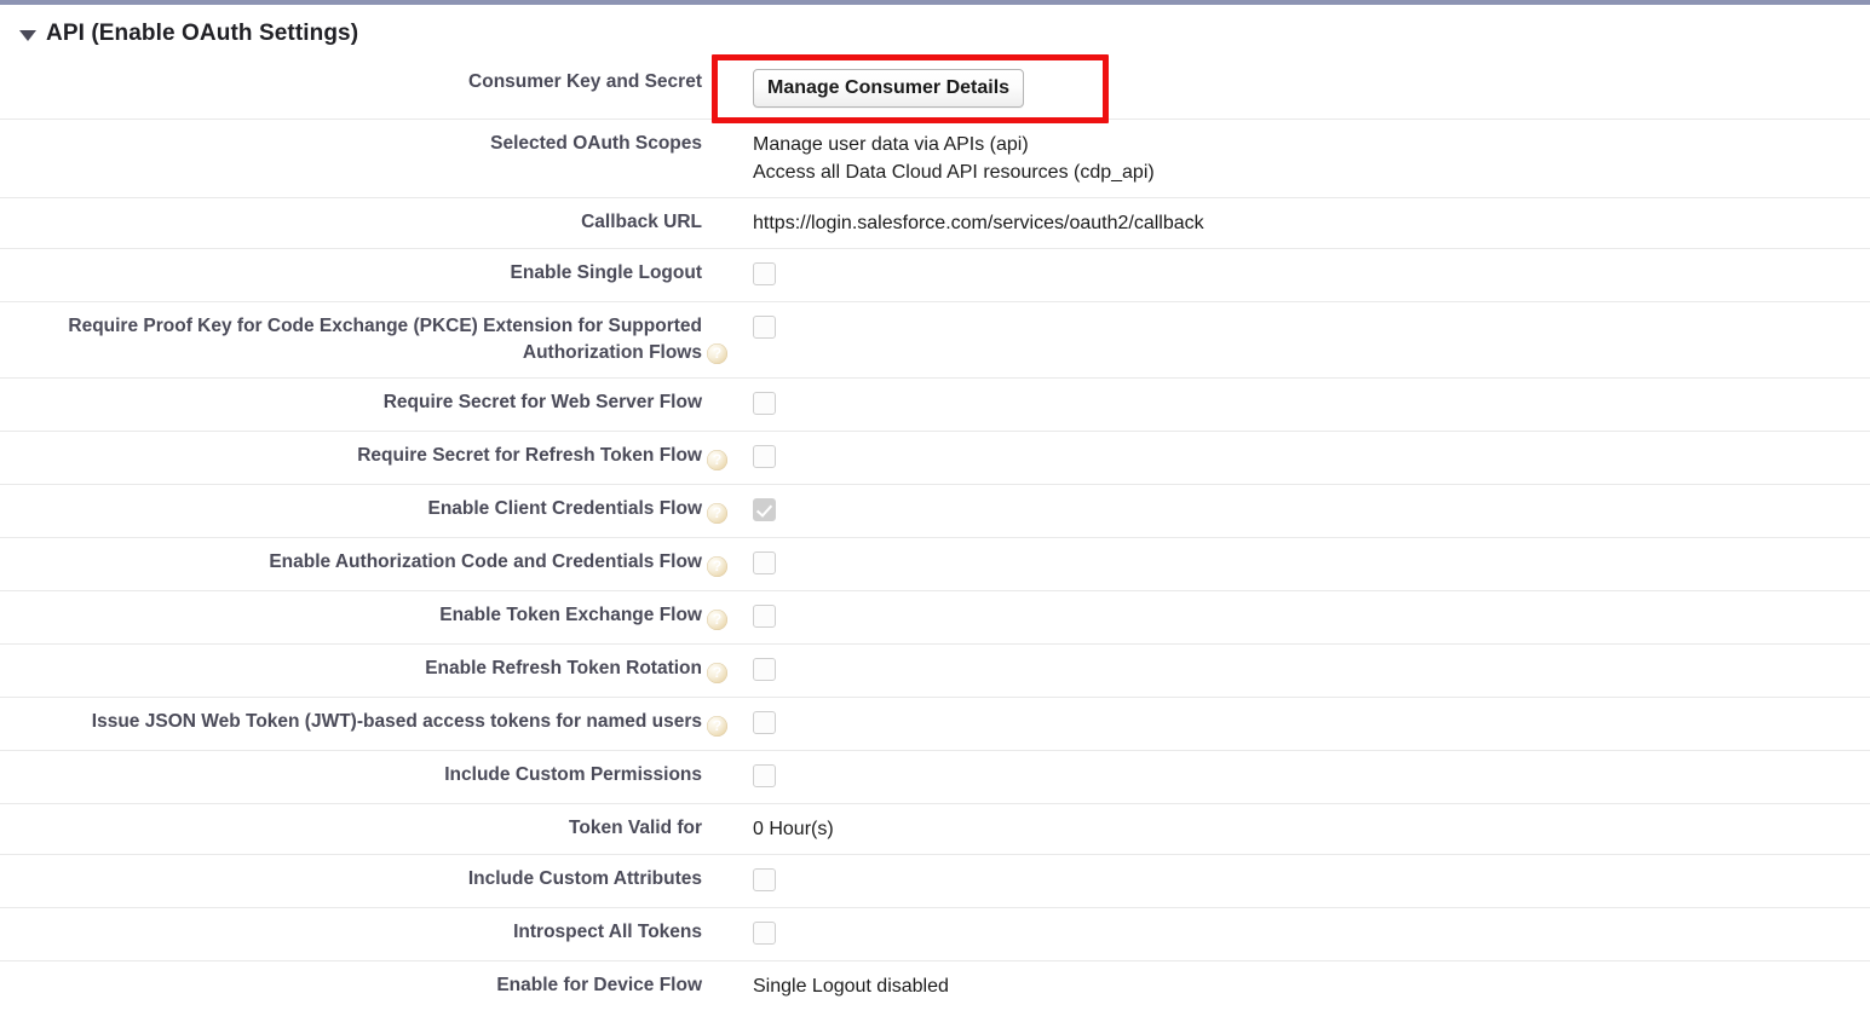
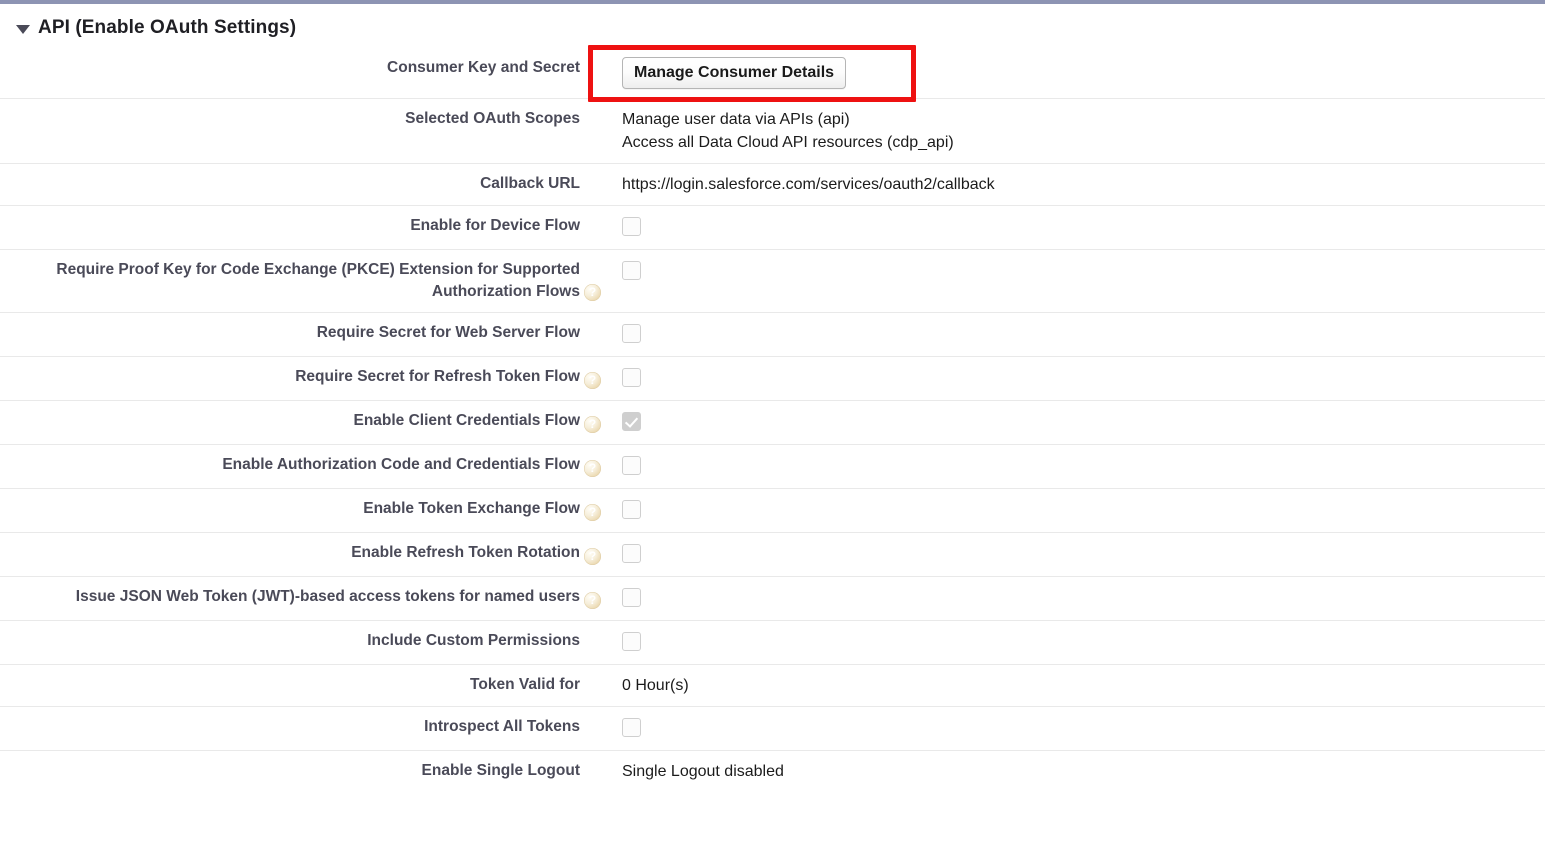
  API (Enable OAuth Settings)
  Consumer Key and Secret
  Manage Consumer Details
  Selected OAuth Scopes
  Manage user data via APIs (api)
  Access all Data Cloud API resources (cdp_api)
  Callback URL
  https://login.salesforce.com/services/oauth2/callback
- Enable Single Logout
+ Enable for Device Flow
  Require Proof Key for Code Exchange (PKCE) Extension for Supported Authorization Flows
  ?
  Require Secret for Web Server Flow
  Require Secret for Refresh Token Flow
  ?
  Enable Client Credentials Flow
  ?
  Enable Authorization Code and Credentials Flow
  ?
  Enable Token Exchange Flow
  ?
  Enable Refresh Token Rotation
  ?
  Issue JSON Web Token (JWT)-based access tokens for named users
  ?
  Include Custom Permissions
  Token Valid for
  0 Hour(s)
- Include Custom Attributes
  Introspect All Tokens
- Enable for Device Flow
+ Enable Single Logout
  Single Logout disabled
